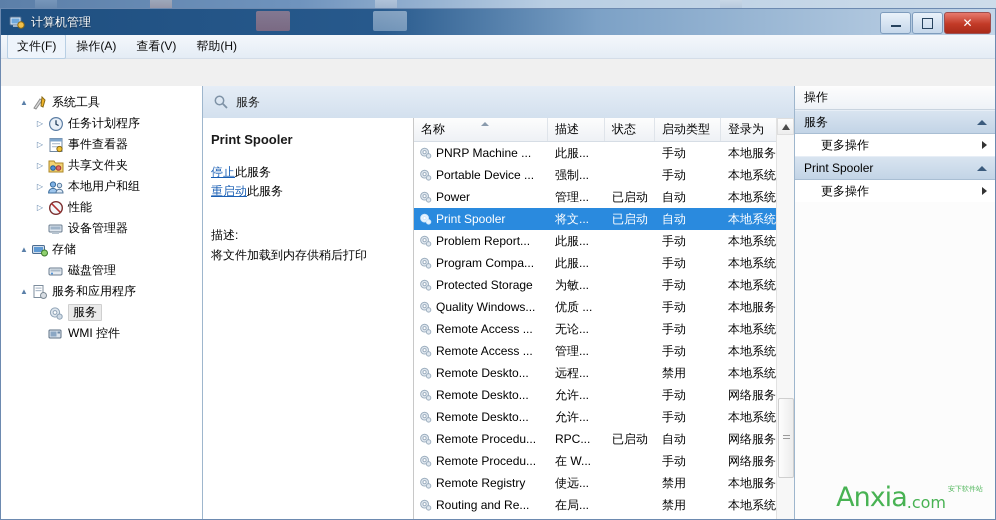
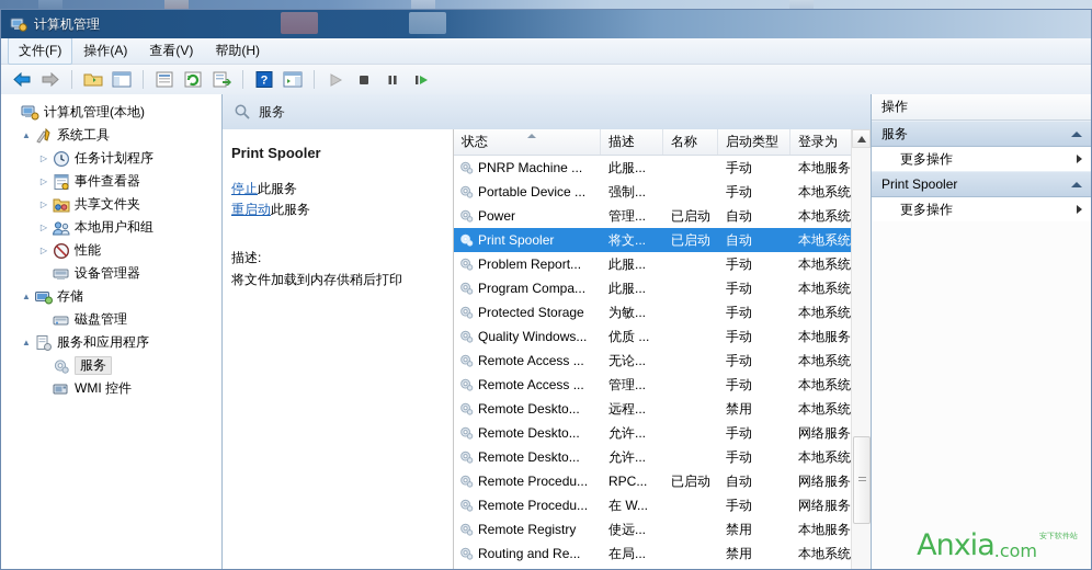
  计算机管理
- ✕
  文件(F)
  操作(A)
  查看(V)
  帮助(H)
+ ?
+ 计算机管理(本地)
  ▲
  系统工具
  ▷
  任务计划程序
  ▷
  事件查看器
  ▷
  共享文件夹
  ▷
  本地用户和组
  ▷
  性能
  设备管理器
  ▲
  存储
  磁盘管理
  ▲
  服务和应用程序
  服务
  WMI 控件
  服务
  Print Spooler
  停止此服务
  重启动此服务
  描述:
  将文件加载到内存供稍后打印
- 名称
+ 状态
  描述
- 状态
+ 名称
  启动类型
  登录为
  PNRP Machine ...
  此服...
  手动
  本地服务
  Portable Device ...
  强制...
  手动
  本地系统
  Power
  管理...
  已启动
  自动
  本地系统
  Print Spooler
  将文...
  已启动
  自动
  本地系统
  Problem Report...
  此服...
  手动
  本地系统
  Program Compa...
  此服...
  手动
  本地系统
  Protected Storage
  为敏...
  手动
  本地系统
  Quality Windows...
  优质 ...
  手动
  本地服务
  Remote Access ...
  无论...
  手动
  本地系统
  Remote Access ...
  管理...
  手动
  本地系统
  Remote Deskto...
  远程...
  禁用
  本地系统
  Remote Deskto...
  允许...
  手动
  网络服务
  Remote Deskto...
  允许...
  手动
  本地系统
  Remote Procedu...
  RPC...
  已启动
  自动
  网络服务
  Remote Procedu...
  在 W...
  手动
  网络服务
  Remote Registry
  使远...
  禁用
  本地服务
  Routing and Re...
  在局...
  禁用
  本地系统
  操作
  服务
  更多操作
  Print Spooler
  更多操作
  Anxia
  .com
